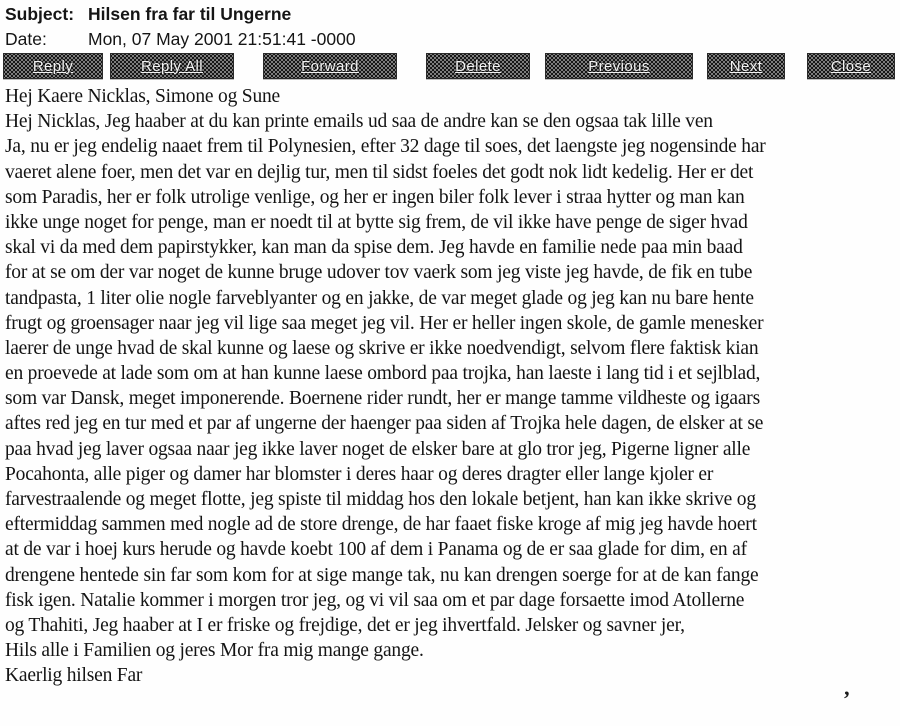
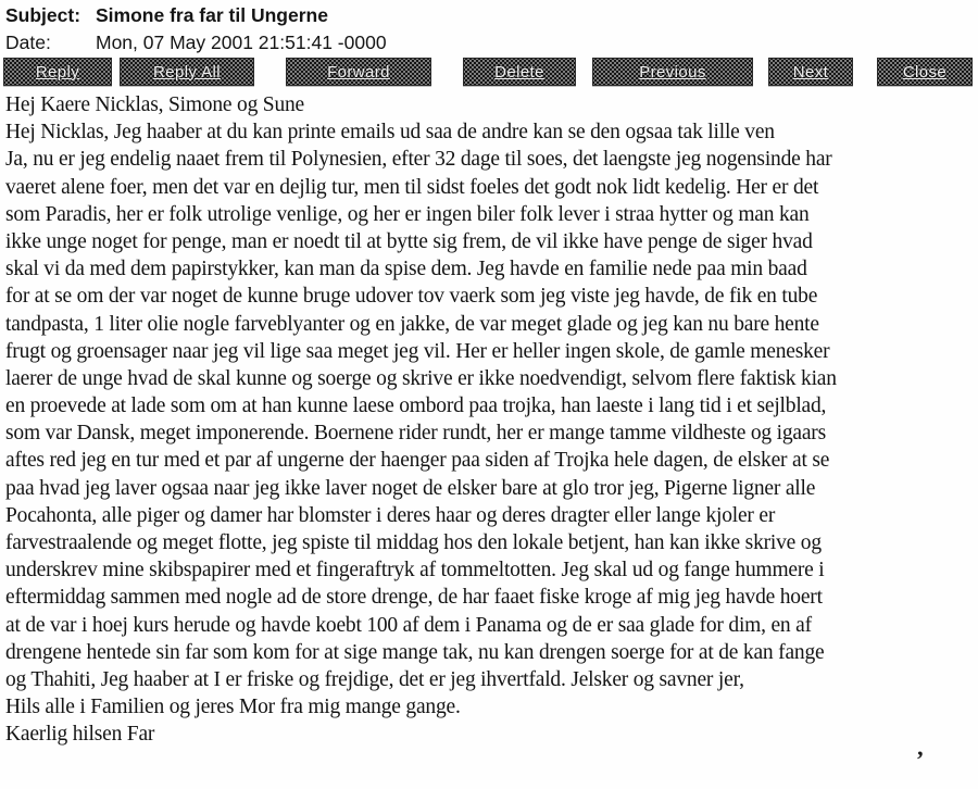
- Subject: Hilsen fra far til Ungerne
+ Subject: Simone fra far til Ungerne
  Date: Mon, 07 May 2001 21:51:41 -0000
  Reply
  Reply All
  Forward
  Delete
  Previous
  Next
  Close
  Hej Kaere Nicklas, Simone og Sune
  Hej Nicklas, Jeg haaber at du kan printe emails ud saa de andre kan se den ogsaa tak lille ven
  Ja, nu er jeg endelig naaet frem til Polynesien, efter 32 dage til soes, det laengste jeg nogensinde har
  vaeret alene foer, men det var en dejlig tur, men til sidst foeles det godt nok lidt kedelig. Her er det
  som Paradis, her er folk utrolige venlige, og her er ingen biler folk lever i straa hytter og man kan
  ikke unge noget for penge, man er noedt til at bytte sig frem, de vil ikke have penge de siger hvad
  skal vi da med dem papirstykker, kan man da spise dem. Jeg havde en familie nede paa min baad
  for at se om der var noget de kunne bruge udover tov vaerk som jeg viste jeg havde, de fik en tube
  tandpasta, 1 liter olie nogle farveblyanter og en jakke, de var meget glade og jeg kan nu bare hente
  frugt og groensager naar jeg vil lige saa meget jeg vil. Her er heller ingen skole, de gamle menesker
- laerer de unge hvad de skal kunne og laese og skrive er ikke noedvendigt, selvom flere faktisk kian
+ laerer de unge hvad de skal kunne og soerge og skrive er ikke noedvendigt, selvom flere faktisk kian
  en proevede at lade som om at han kunne laese ombord paa trojka, han laeste i lang tid i et sejlblad,
  som var Dansk, meget imponerende. Boernene rider rundt, her er mange tamme vildheste og igaars
  aftes red jeg en tur med et par af ungerne der haenger paa siden af Trojka hele dagen, de elsker at se
  paa hvad jeg laver ogsaa naar jeg ikke laver noget de elsker bare at glo tror jeg, Pigerne ligner alle
  Pocahonta, alle piger og damer har blomster i deres haar og deres dragter eller lange kjoler er
  farvestraalende og meget flotte, jeg spiste til middag hos den lokale betjent, han kan ikke skrive og
+ underskrev mine skibspapirer med et fingeraftryk af tommeltotten. Jeg skal ud og fange hummere i
  eftermiddag sammen med nogle ad de store drenge, de har faaet fiske kroge af mig jeg havde hoert
  at de var i hoej kurs herude og havde koebt 100 af dem i Panama og de er saa glade for dim, en af
  drengene hentede sin far som kom for at sige mange tak, nu kan drengen soerge for at de kan fange
- fisk igen. Natalie kommer i morgen tror jeg, og vi vil saa om et par dage forsaette imod Atollerne
  og Thahiti, Jeg haaber at I er friske og frejdige, det er jeg ihvertfald. Jelsker og savner jer,
  Hils alle i Familien og jeres Mor fra mig mange gange.
  Kaerlig hilsen Far
  ’
